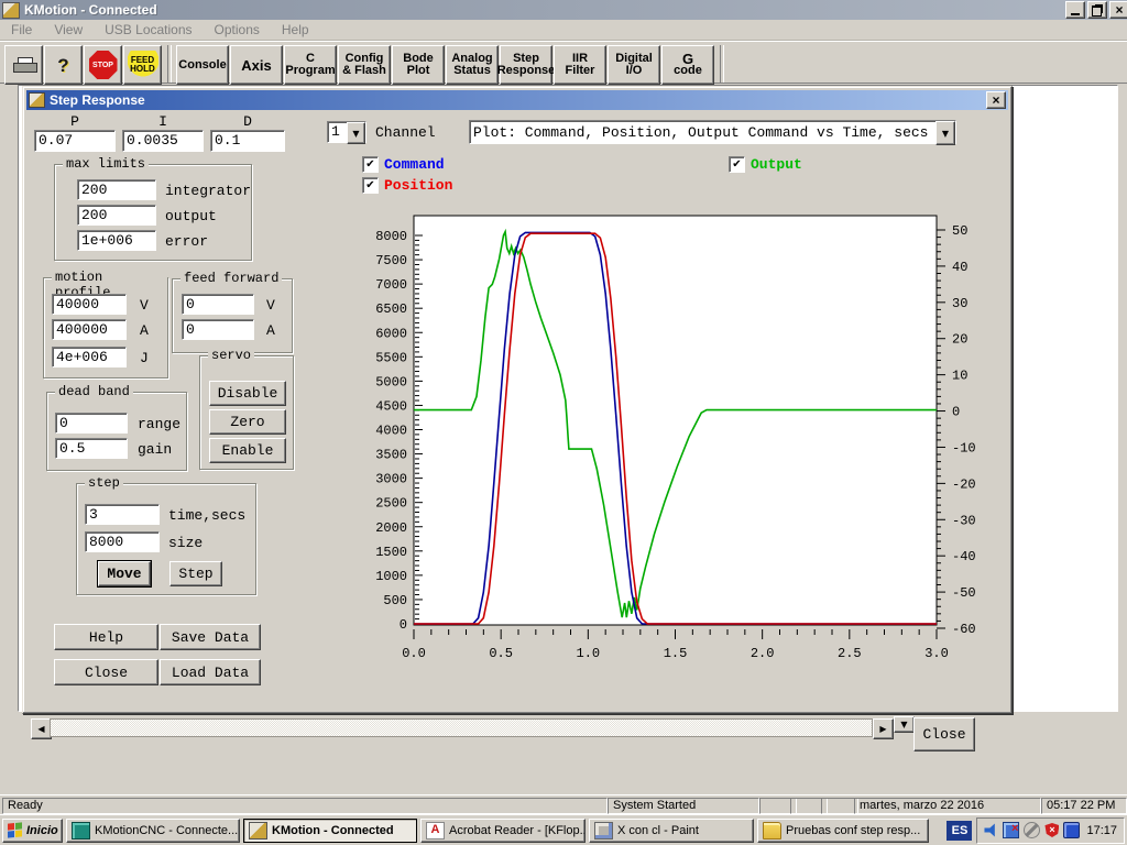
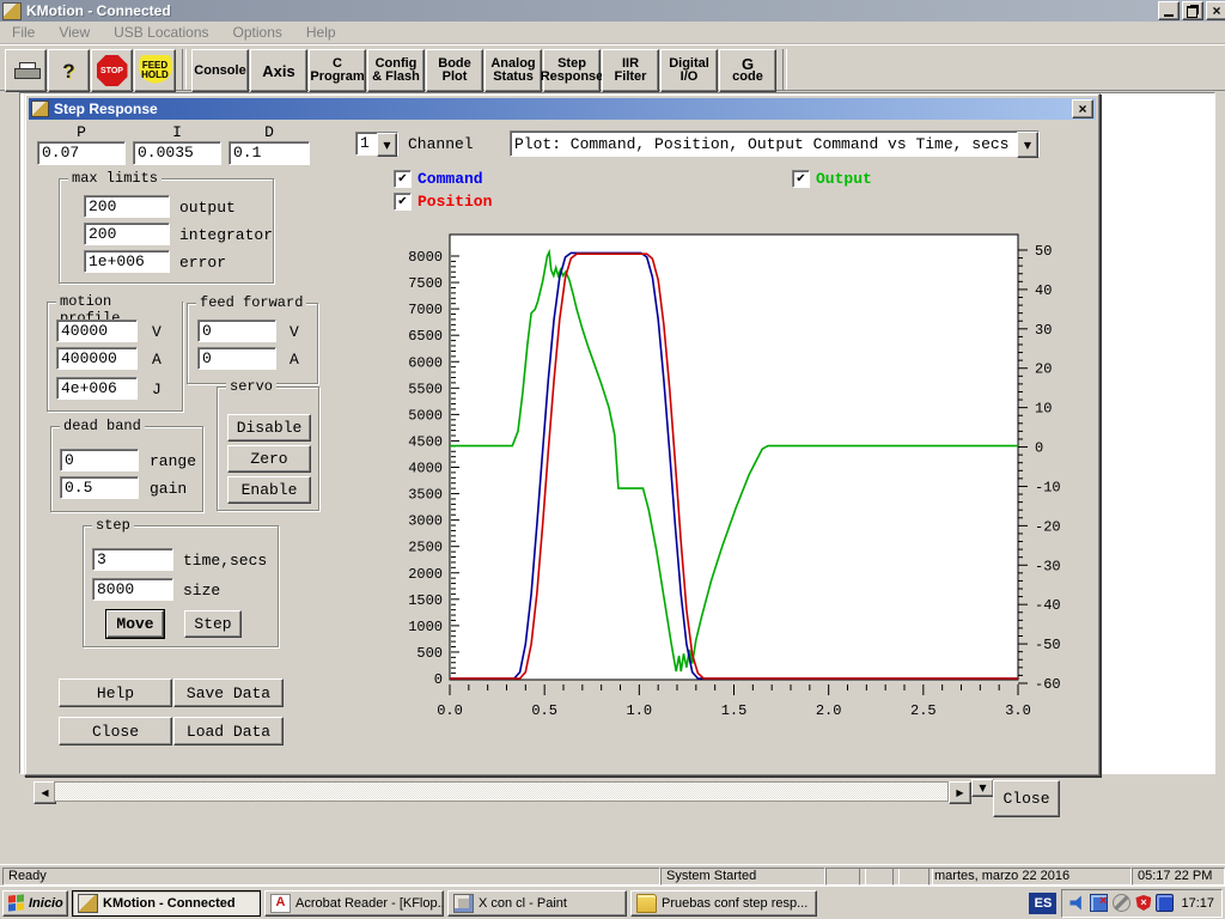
  KMotion - Connected
  ×
  File
  View
  USB Locations
  Options
  Help
  ?
  FEED
  HOLD
  Console
  Axis
  C
  Program
  Config
  & Flash
  Bode
  Plot
  Analog
  Status
  Step
  Response
  IIR
  Filter
  Digital
  I/O
  G
  code
  ◀
  ▶
  ▼
  Close
  Step Response
  ×
  P
  I
  D
  0.07
  0.0035
  0.1
  1
  ▼
  Channel
  Plot: Command, Position, Output Command vs Time, secs
  ▼
  ✔
  Command
  ✔
  Position
  ✔
  Output
  max limits
  200
- integrator
+ output
  200
- output
+ integrator
  1e+006
  error
  motion profile
  40000
  V
  400000
  A
  4e+006
  J
  feed forward
  0
  V
  0
  A
  servo
  Disable
  Zero
  Enable
  dead band
  0
  range
  0.5
  gain
  step
  3
  time,secs
  8000
  size
  Move
  Step
  Help
  Save Data
  Close
  Load Data
  0
  500
  1000
  1500
  2000
  2500
  3000
  3500
  4000
  4500
  5000
  5500
  6000
  6500
  7000
  7500
  8000
  -60
  -50
  -40
  -30
  -20
  -10
  0
  10
  20
  30
  40
  50
  0.0
  0.5
  1.0
  1.5
  2.0
  2.5
  3.0
  Ready
  System Started
  martes, marzo 22 2016
  05:17 22 PM
  Inicio
- KMotionCNC - Connecte...
  KMotion - Connected
  A
  Acrobat Reader - [KFlop.
  X con cl - Paint
  Pruebas conf step resp...
  ES
  ×
  ×
  17:17
